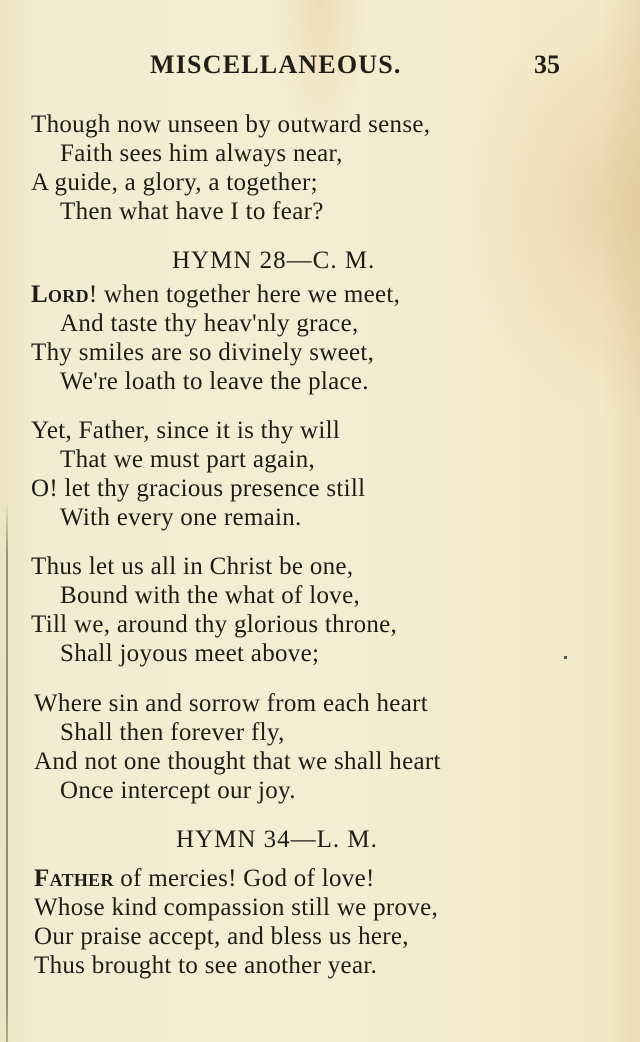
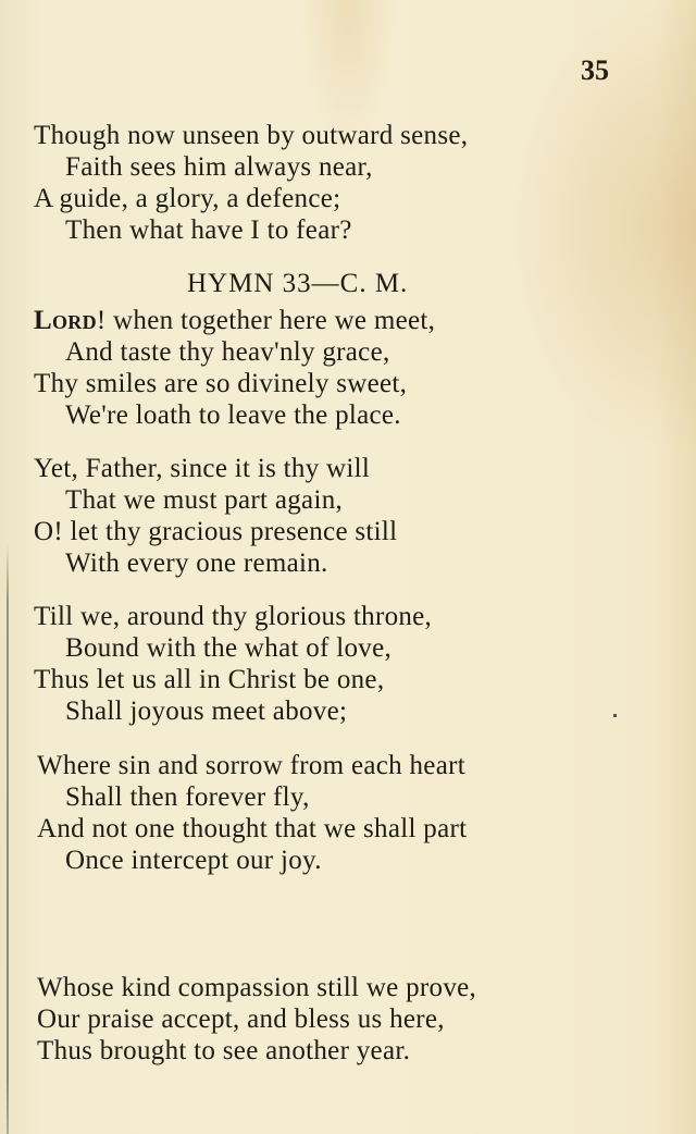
- MISCELLANEOUS.
  35
  Though now unseen by outward sense,
  Faith sees him always near,
- A guide, a glory, a together;
+ A guide, a glory, a defence;
  Then what have I to fear?
- HYMN 28—C. M.
+ HYMN 33—C. M.
  Lord! when together here we meet,
  And taste thy heav'nly grace,
  Thy smiles are so divinely sweet,
  We're loath to leave the place.
  Yet, Father, since it is thy will
  That we must part again,
  O! let thy gracious presence still
  With every one remain.
- Thus let us all in Christ be one,
+ Till we, around thy glorious throne,
  Bound with the what of love,
- Till we, around thy glorious throne,
+ Thus let us all in Christ be one,
  Shall joyous meet above;
  Where sin and sorrow from each heart
  Shall then forever fly,
- And not one thought that we shall heart
+ And not one thought that we shall part
  Once intercept our joy.
- HYMN 34—L. M.
- Father of mercies! God of love!
  Whose kind compassion still we prove,
  Our praise accept, and bless us here,
  Thus brought to see another year.
